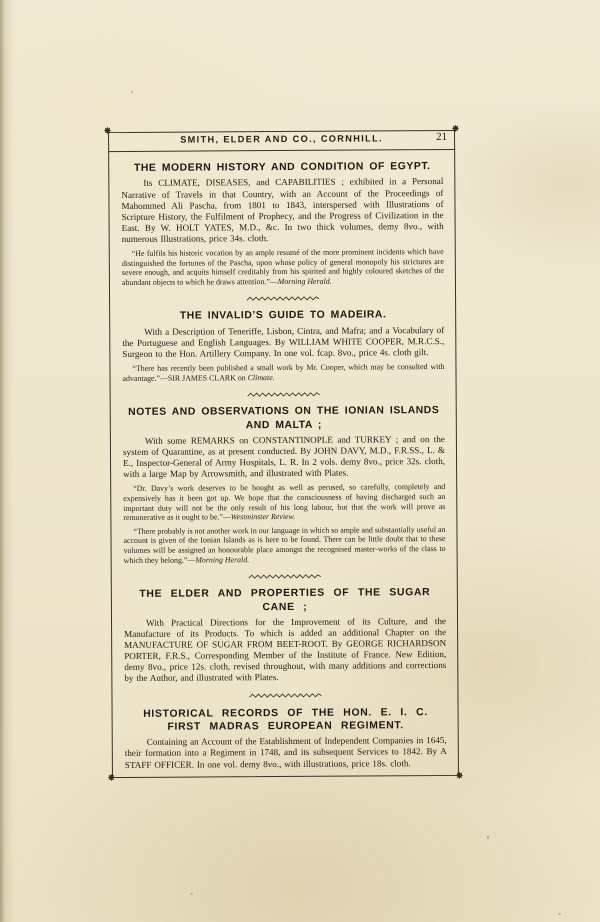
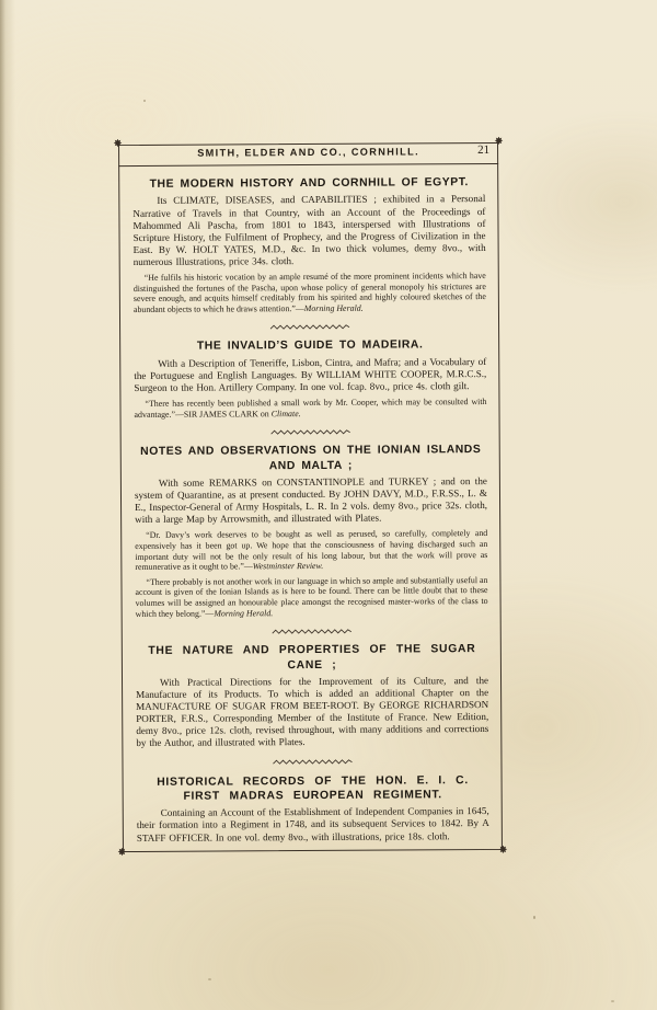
  ✸
  ✸
  ✸
  ✸
  SMITH, ELDER AND CO., CORNHILL.
  21
- THE MODERN HISTORY AND CONDITION OF EGYPT.
+ THE MODERN HISTORY AND CORNHILL OF EGYPT.
  Its CLIMATE, DISEASES, and CAPABILITIES ; exhibited in a Personal Narrative of Travels in that Country, with an Account of the Proceedings of Mahommed Ali Pascha, from 1801 to 1843, interspersed with Illustrations of Scripture History, the Fulfilment of Prophecy, and the Progress of Civilization in the East. By W. HOLT YATES, M.D., &c. In two thick volumes, demy 8vo., with numerous Illustrations, price 34s. cloth.
  “He fulfils his historic vocation by an ample resumé of the more prominent incidents which have distinguished the fortunes of the Pascha, upon whose policy of general monopoly his strictures are severe enough, and acquits himself creditably from his spirited and highly coloured sketches of the abundant objects to which he draws attention.”—Morning Herald.
  THE INVALID’S GUIDE TO MADEIRA.
  With a Description of Teneriffe, Lisbon, Cintra, and Mafra; and a Vocabulary of the Portuguese and English Languages. By WILLIAM WHITE COOPER, M.R.C.S., Surgeon to the Hon. Artillery Company. In one vol. fcap. 8vo., price 4s. cloth gilt.
  “There has recently been published a small work by Mr. Cooper, which may be consulted with advantage.”—SIR JAMES CLARK on Climate.
  NOTES AND OBSERVATIONS ON THE IONIAN ISLANDS AND MALTA ;
  With some REMARKS on CONSTANTINOPLE and TURKEY ; and on the system of Quarantine, as at present conducted. By JOHN DAVY, M.D., F.R.SS., L. & E., Inspector-General of Army Hospitals, L. R. In 2 vols. demy 8vo., price 32s. cloth, with a large Map by Arrowsmith, and illustrated with Plates.
  “Dr. Davy’s work deserves to be bought as well as perused, so carefully, completely and expensively has it been got up. We hope that the consciousness of having discharged such an important duty will not be the only result of his long labour, but that the work will prove as remunerative as it ought to be.”—Westminster Review.
  “There probably is not another work in our language in which so ample and substantially useful an account is given of the Ionian Islands as is here to be found. There can be little doubt that to these volumes will be assigned an honourable place amongst the recognised master-works of the class to which they belong.”—Morning Herald.
- THE ELDER AND PROPERTIES OF THE SUGAR CANE ;
+ THE NATURE AND PROPERTIES OF THE SUGAR CANE ;
  With Practical Directions for the Improvement of its Culture, and the Manufacture of its Products. To which is added an additional Chapter on the MANUFACTURE OF SUGAR FROM BEET-ROOT. By GEORGE RICHARDSON PORTER, F.R.S., Corresponding Member of the Institute of France. New Edition, demy 8vo., price 12s. cloth, revised throughout, with many additions and corrections by the Author, and illustrated with Plates.
  HISTORICAL RECORDS OF THE HON. E. I. C. FIRST MADRAS EUROPEAN REGIMENT.
  Containing an Account of the Establishment of Independent Companies in 1645, their formation into a Regiment in 1748, and its subsequent Services to 1842. By A STAFF OFFICER. In one vol. demy 8vo., with illustrations, price 18s. cloth.
